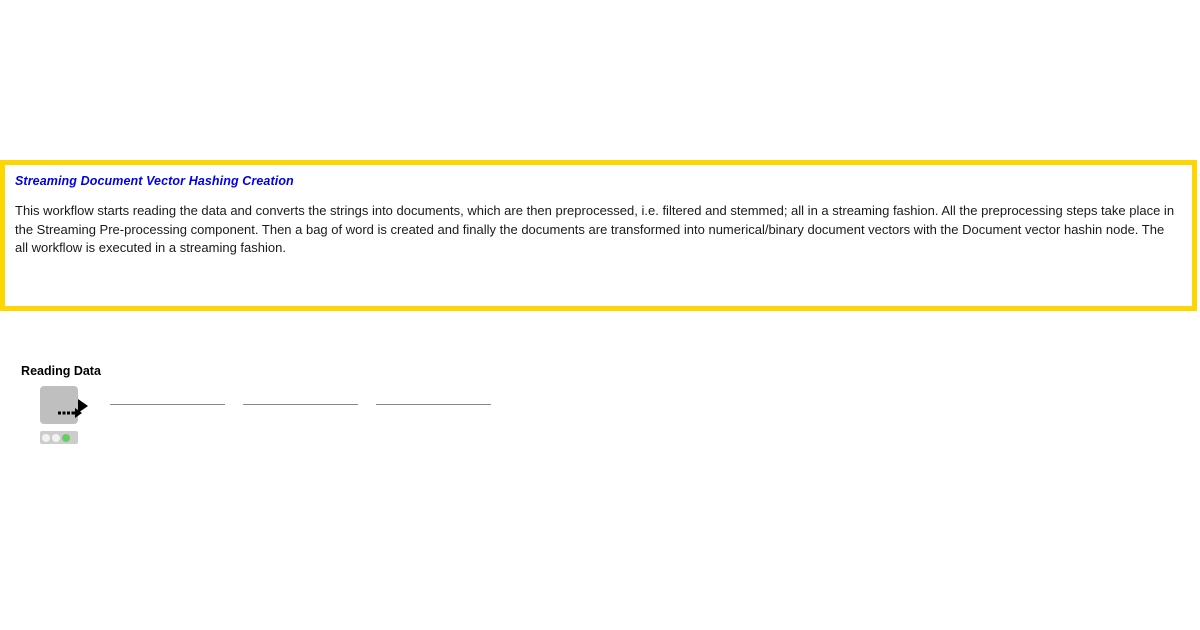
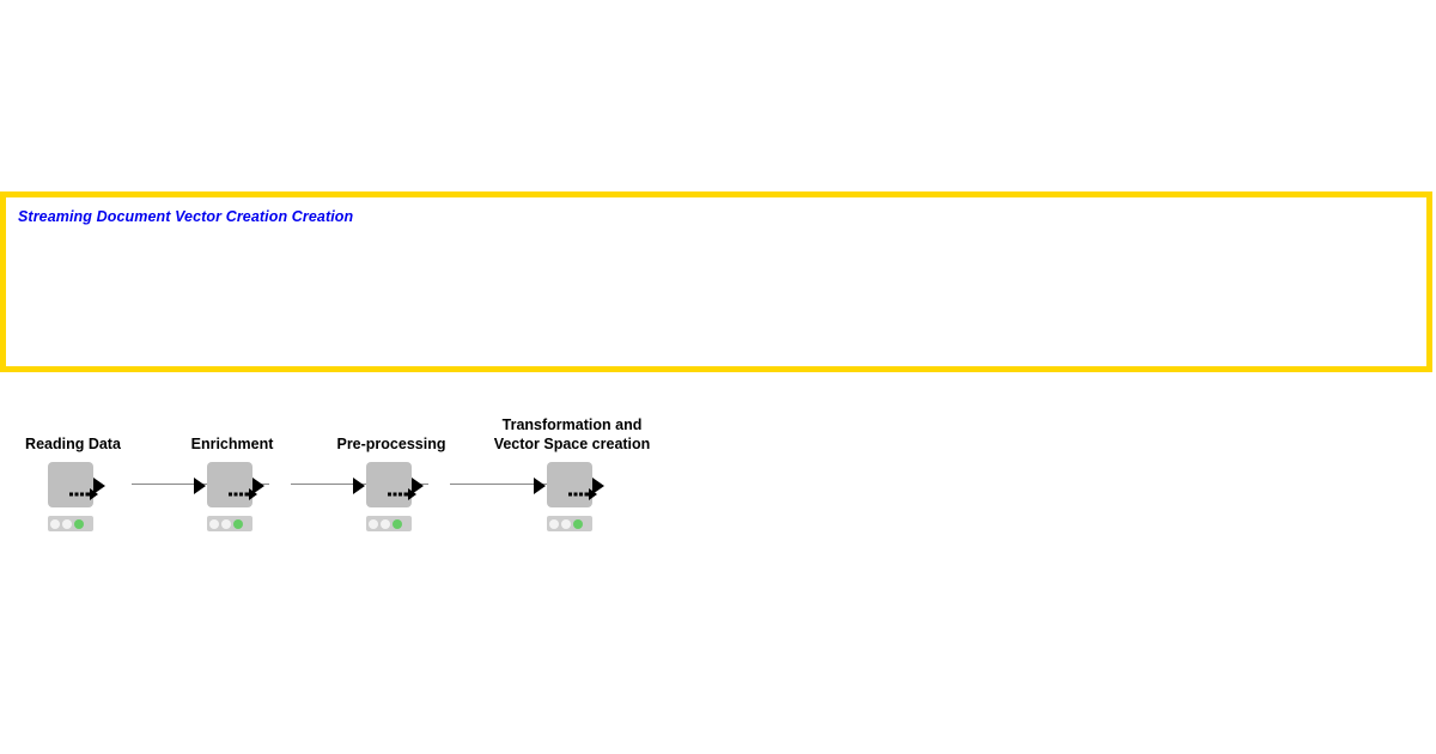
- Streaming Document Vector Hashing Creation
+ Streaming Document Vector Creation Creation
- This workflow starts reading the data and converts the strings into documents, which are then preprocessed, i.e. filtered and stemmed; all in a streaming fashion. All the preprocessing steps take place in the Streaming Pre-processing component. Then a bag of word is created and finally the documents are transformed into numerical/binary document vectors with the Document vector hashin node. The all workflow is executed in a streaming fashion.
  Reading Data
+ Enrichment
+ Pre-processing
+ Transformation and
+ Vector Space creation
